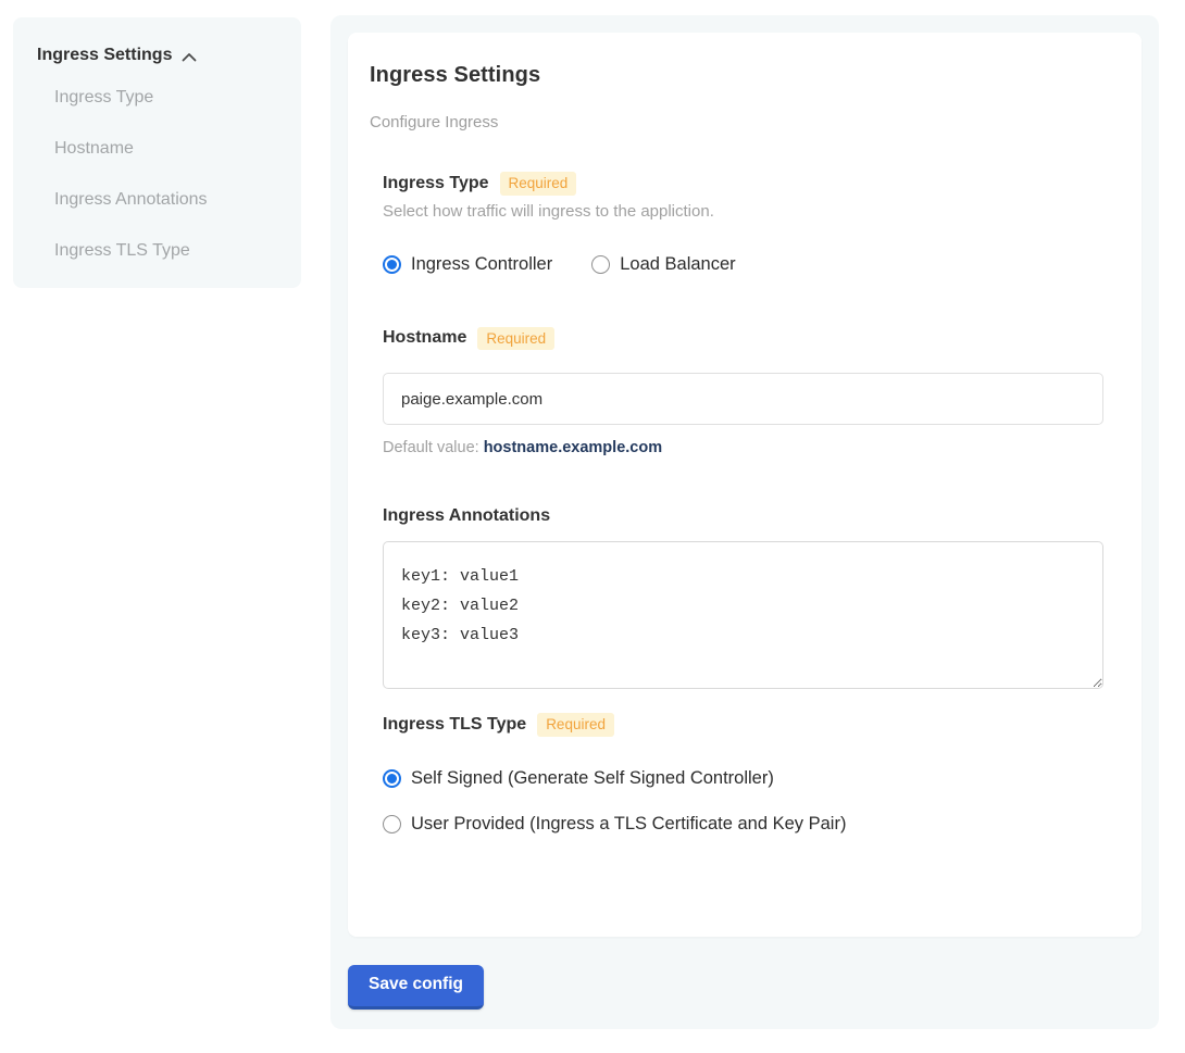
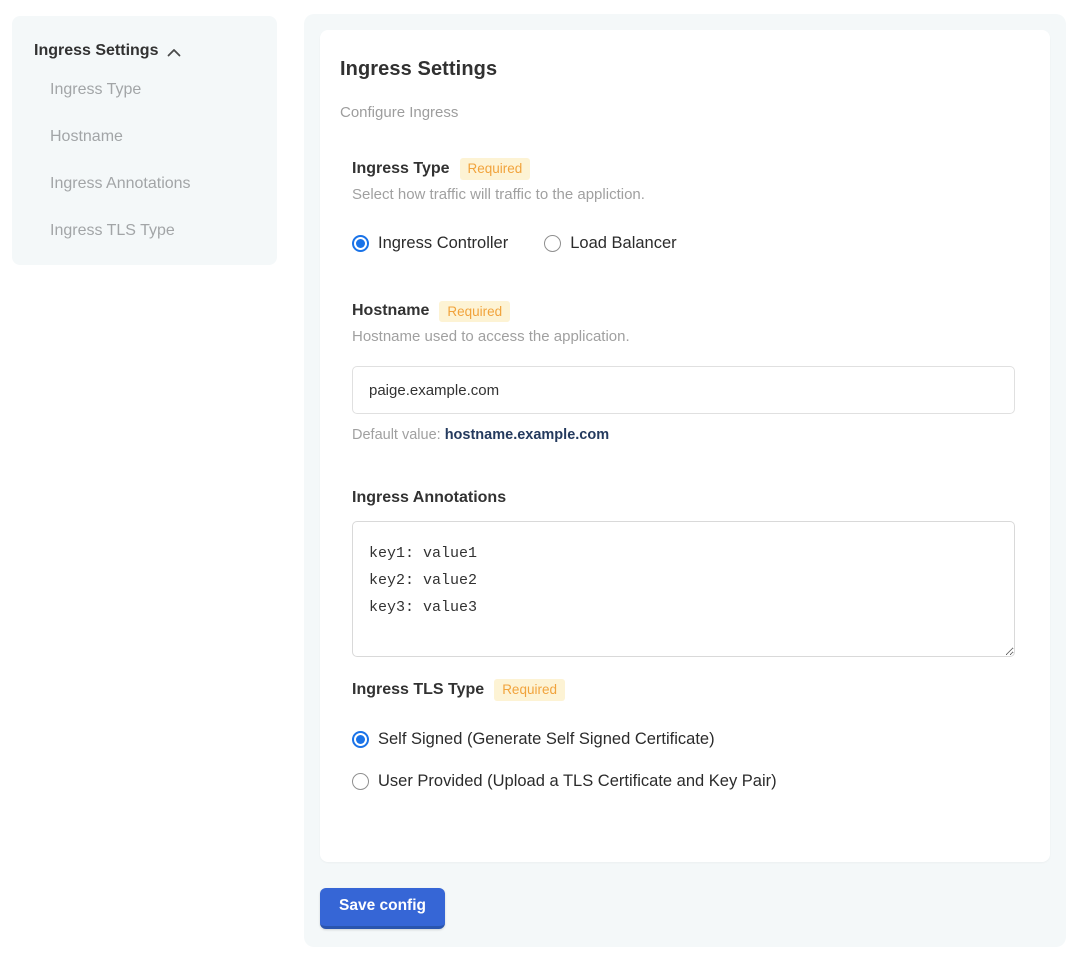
  Ingress Settings
  Ingress Type
  Hostname
  Ingress Annotations
  Ingress TLS Type
  Ingress Settings
  Configure Ingress
  Ingress Type
  Required
- Select how traffic will ingress to the appliction.
+ Select how traffic will traffic to the appliction.
  Ingress Controller
  Load Balancer
  Hostname
  Required
+ Hostname used to access the application.
  paige.example.com
  Default value: hostname.example.com
  Ingress Annotations
  key1: value1
  key2: value2
  key3: value3
  Ingress TLS Type
  Required
- Self Signed (Generate Self Signed Controller)
+ Self Signed (Generate Self Signed Certificate)
- User Provided (Ingress a TLS Certificate and Key Pair)
+ User Provided (Upload a TLS Certificate and Key Pair)
  Save config
